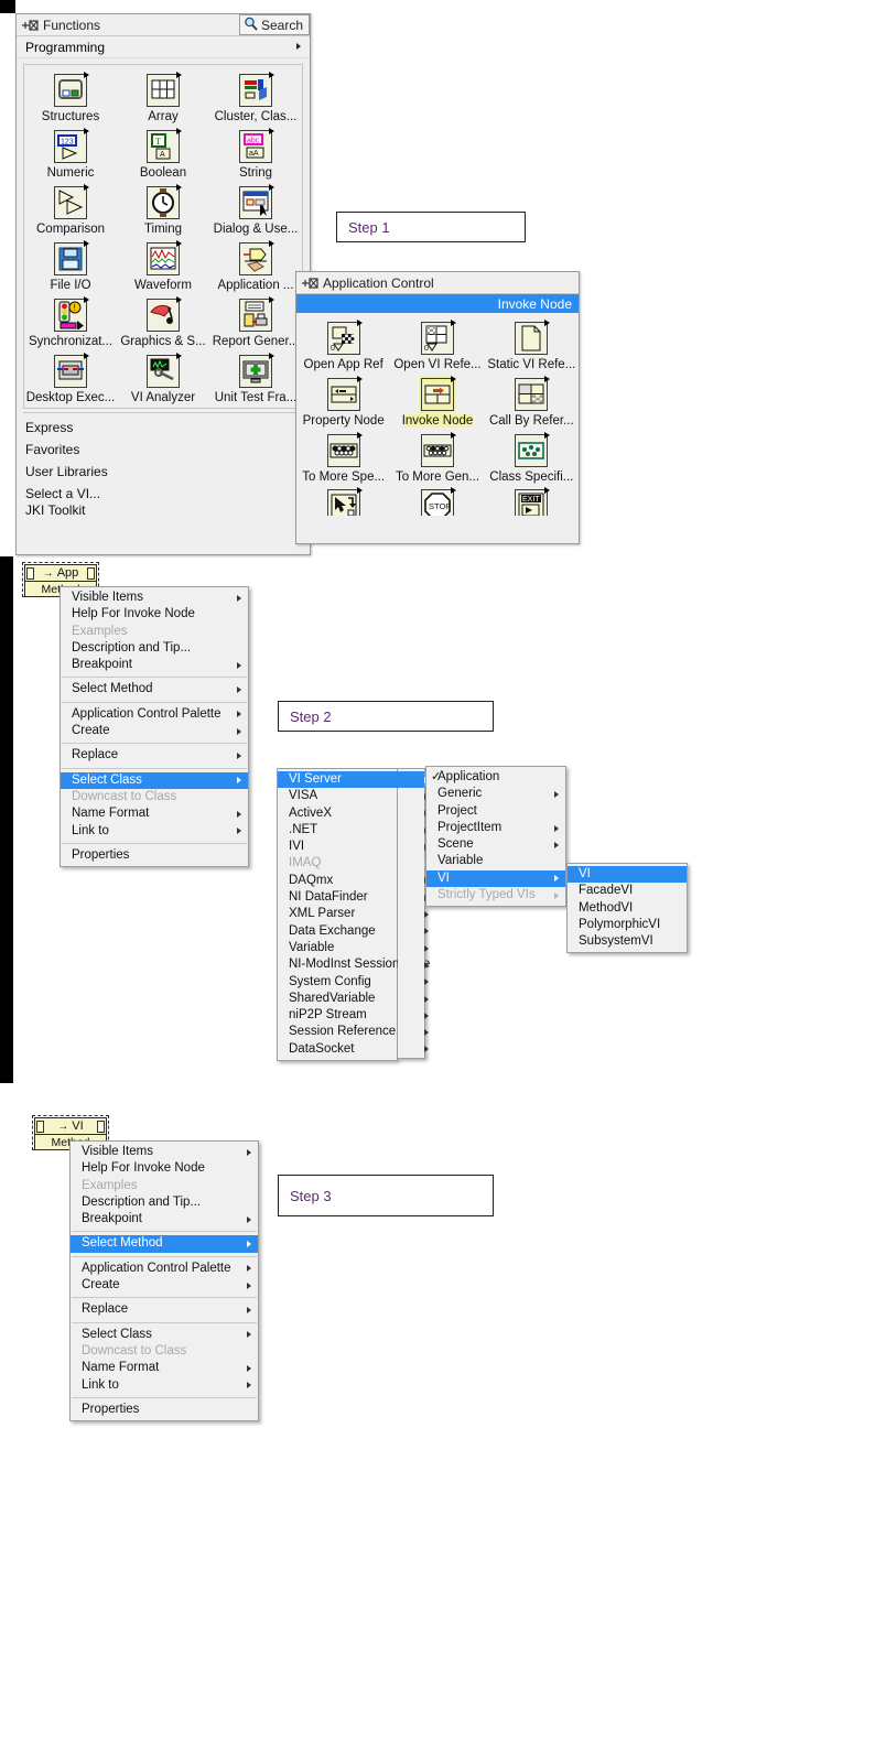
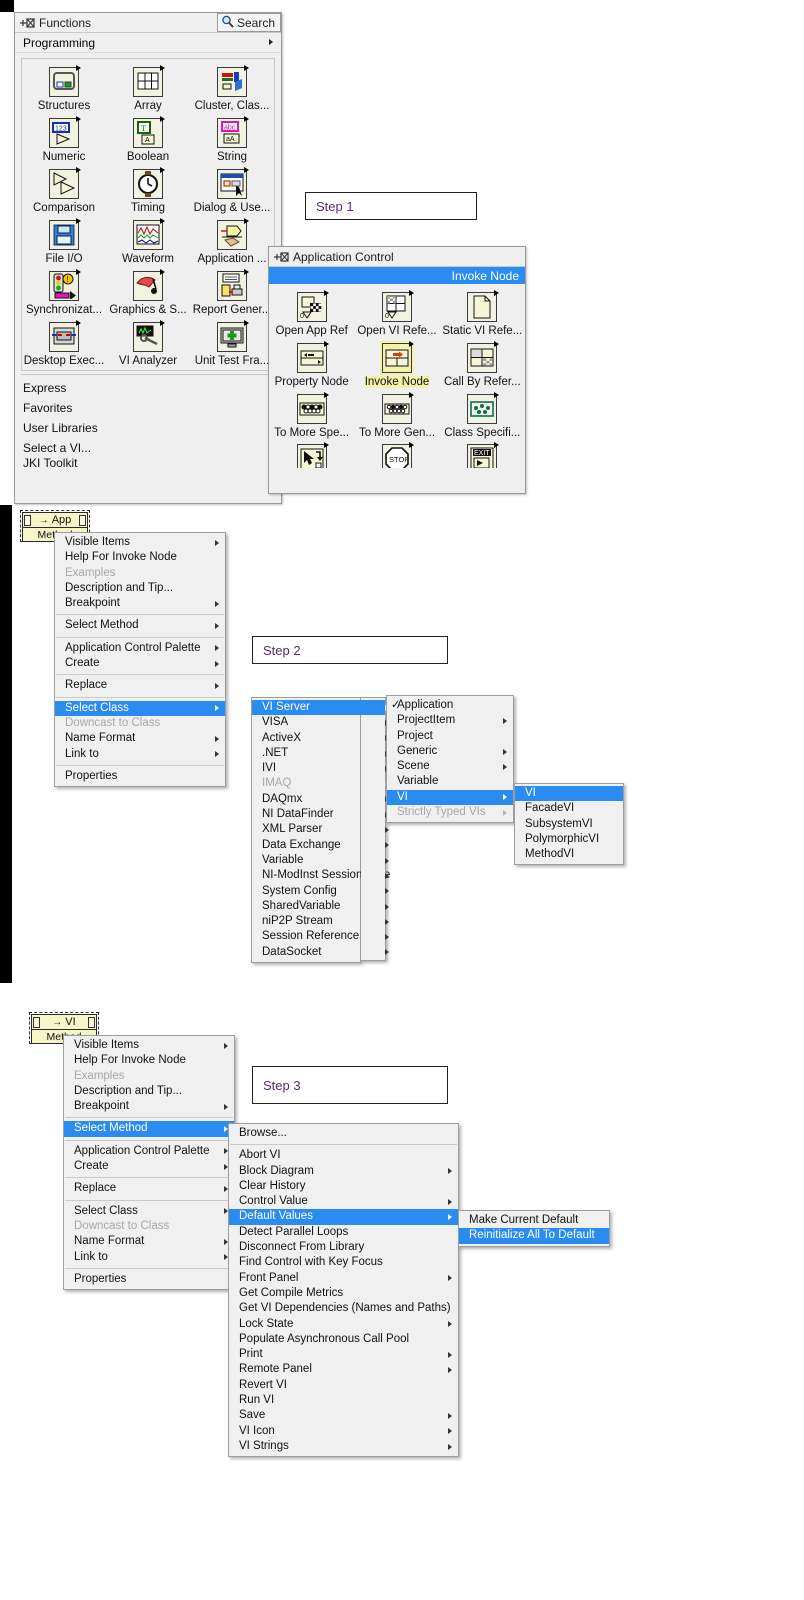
  Functions
  Search
  Programming
  Structures
  Array
  Cluster, Clas...
  Numeric
  T
  Boolean
  String
  Comparison
  Timing
  Dialog & Use...
  File I/O
  Waveform
  Application ...
  !
  Synchronizat...
  Graphics & S...
  Report Gener..
  Desktop Exec...
  VI Analyzer
  Unit Test Fra..
  Express
  Favorites
  User Libraries
  Select a VI...
  JKI Toolkit
  Step 1
  Application Control
  Invoke Node
  Open App Ref
  Open VI Refe...
  Static VI Refe...
  Property Node
  Invoke Node
  Call By Refer...
  To More Spe...
  To More Gen...
  Class Specifi...
  STOP
  →
  App
  Visible Items
  Help For Invoke Node
  Examples
  Description and Tip...
  Breakpoint
  Select Method
  Application Control Palette
  Create
  Replace
  Select Class
  Downcast to Class
  Name Format
  Link to
  Properties
  Step 2
  VI Server
  VISA
  ActiveX
  .NET
  IVI
  IMAQ
  DAQmx
  NI DataFinder
  XML Parser
  Data Exchange
  Variable
  NI-ModInst Sessione
  System Config
  SharedVariable
  niP2P Stream
  Session Reference
  DataSocket
  ✓
  Application
- Generic
+ ProjectItem
  Project
- ProjectItem
+ Generic
  Scene
  Variable
  VI
  Strictly Typed VIs
  VI
  FacadeVI
- MethodVI
+ SubsystemVI
  PolymorphicVI
- SubsystemVI
+ MethodVI
  →
  VI
  Visible Items
  Help For Invoke Node
  Examples
  Description and Tip...
  Breakpoint
  Select Method
  Application Control Palette
  Create
  Replace
  Select Class
  Downcast to Class
  Name Format
  Link to
  Properties
  Step 3
+ Browse...
+ Abort VI
+ Block Diagram
+ Clear History
+ Control Value
+ Default Values
+ Detect Parallel Loops
+ Disconnect From Library
+ Find Control with Key Focus
+ Front Panel
+ Get Compile Metrics
+ Get VI Dependencies (Names and Paths)
+ Lock State
+ Populate Asynchronous Call Pool
+ Print
+ Remote Panel
+ Revert VI
+ Run VI
+ Save
+ VI Icon
+ VI Strings
+ Make Current Default
+ Reinitialize All To Default
